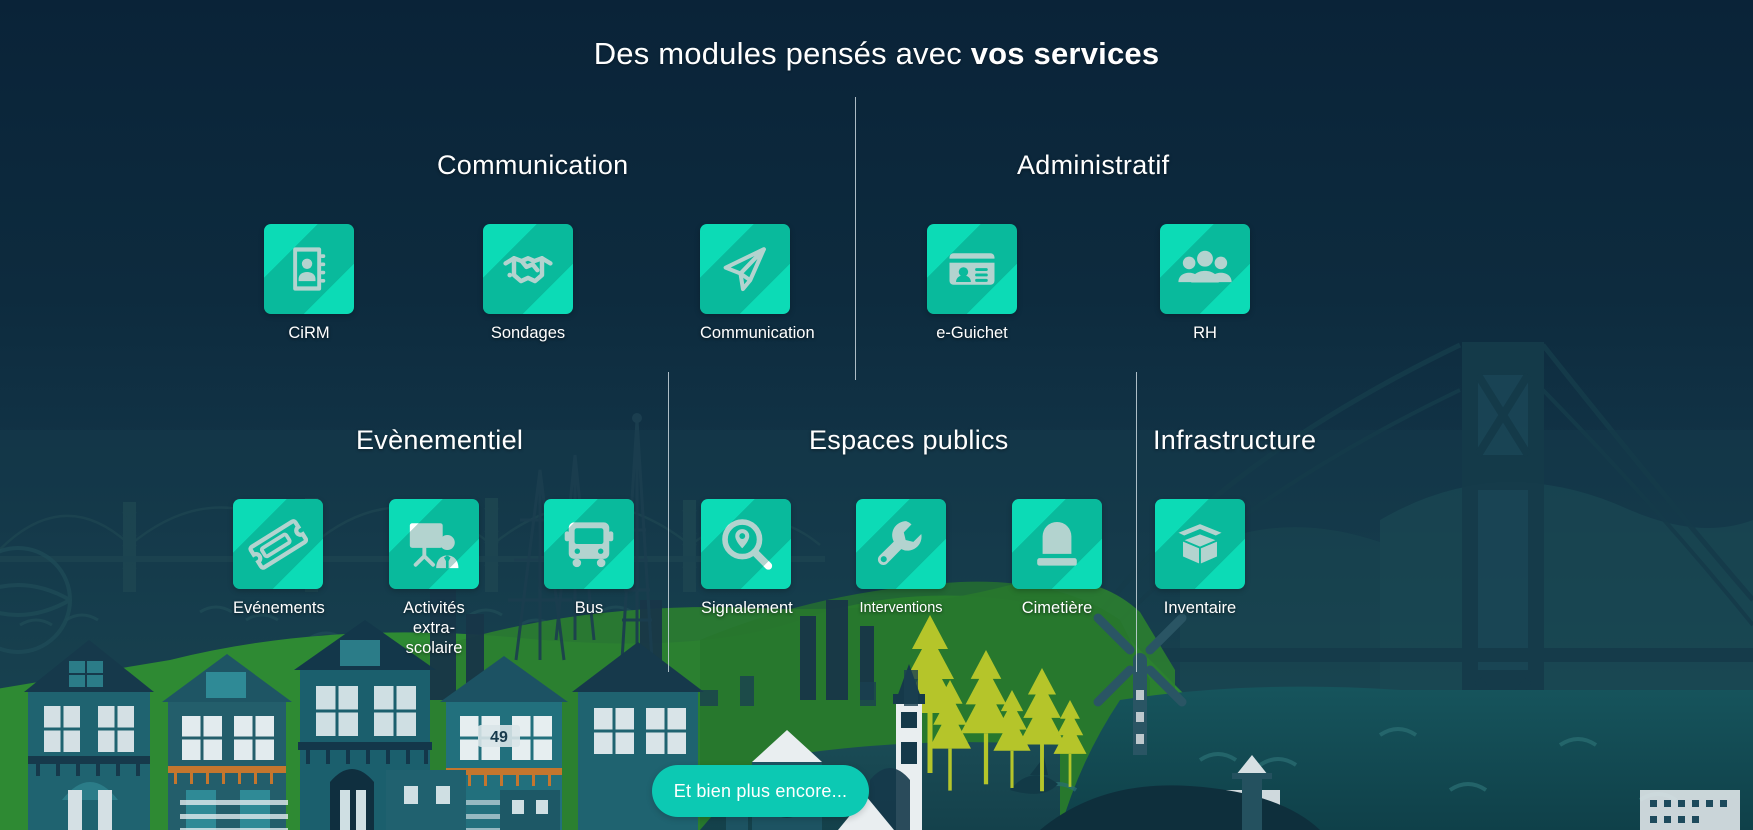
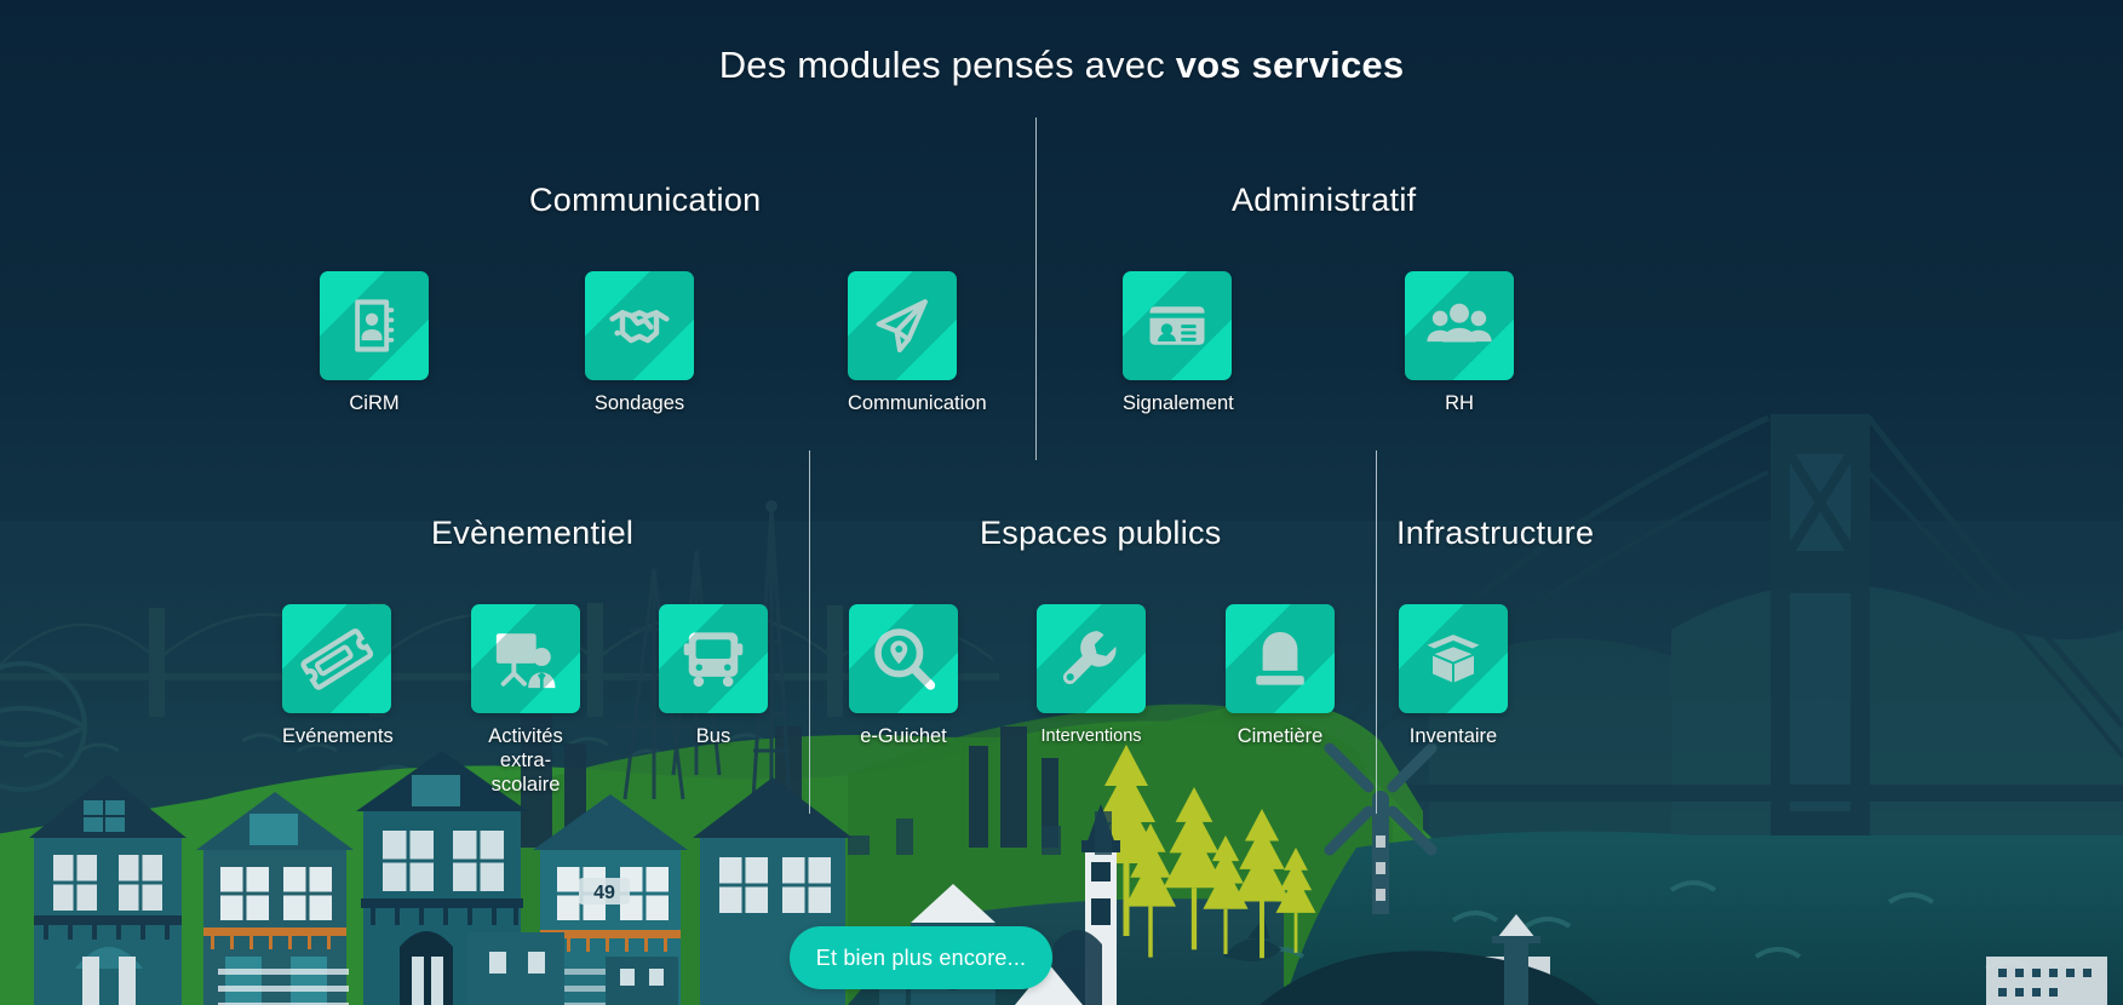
  49
  Des modules pensés avec vos services
  Communication
  Administratif
  Evènementiel
  Espaces publics
  Infrastructure
  CiRM
  Sondages
  Communication
- e-Guichet
+ Signalement
  RH
  Evénements
  Activités extra-
  scolaire
  Bus
- Signalement
+ e-Guichet
  Interventions
  Cimetière
  Inventaire
  Et bien plus encore...
